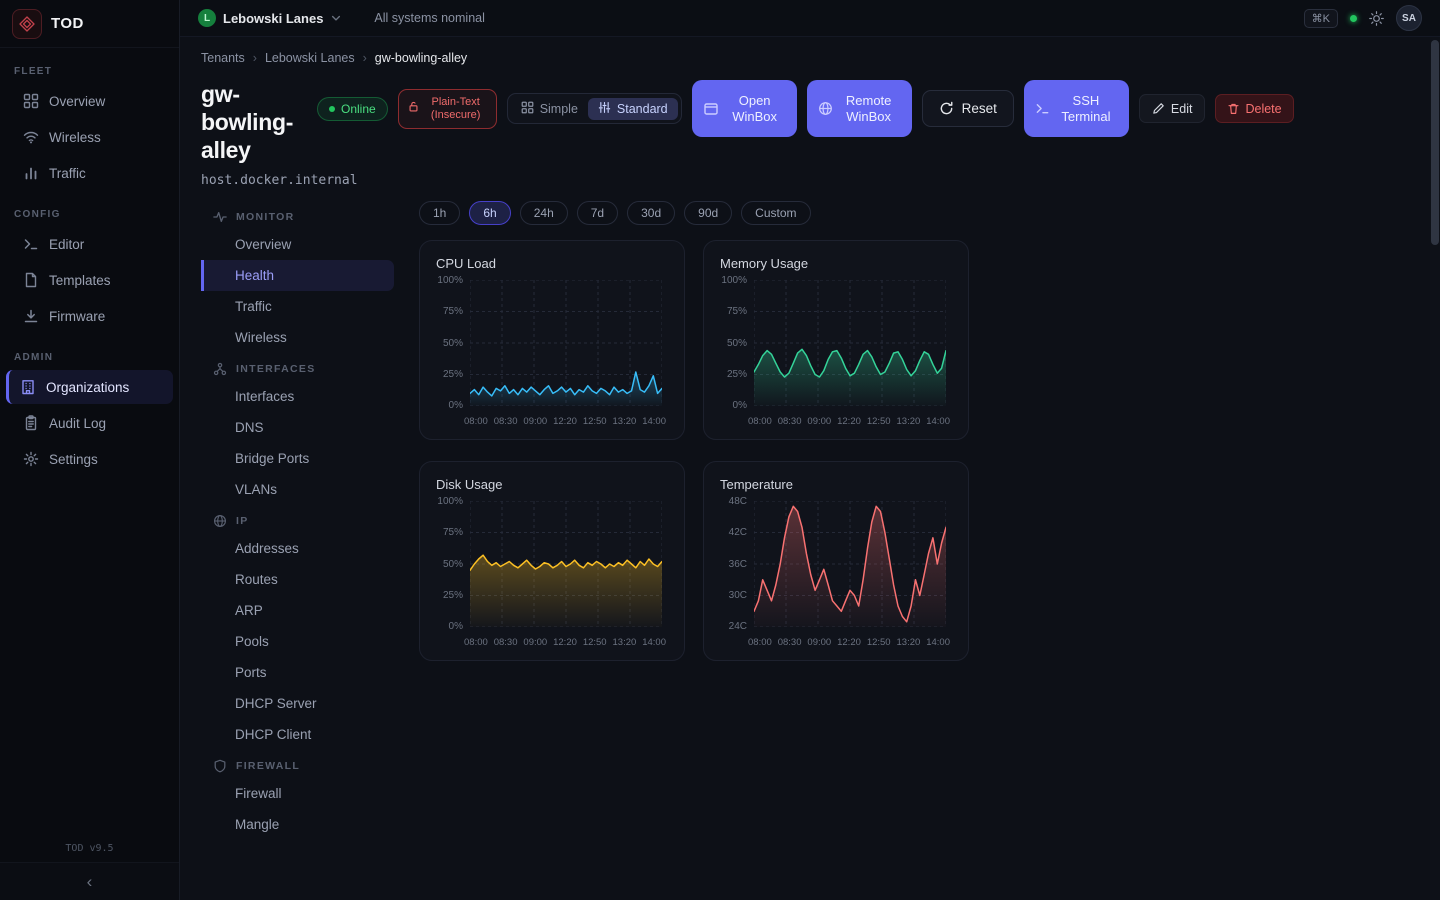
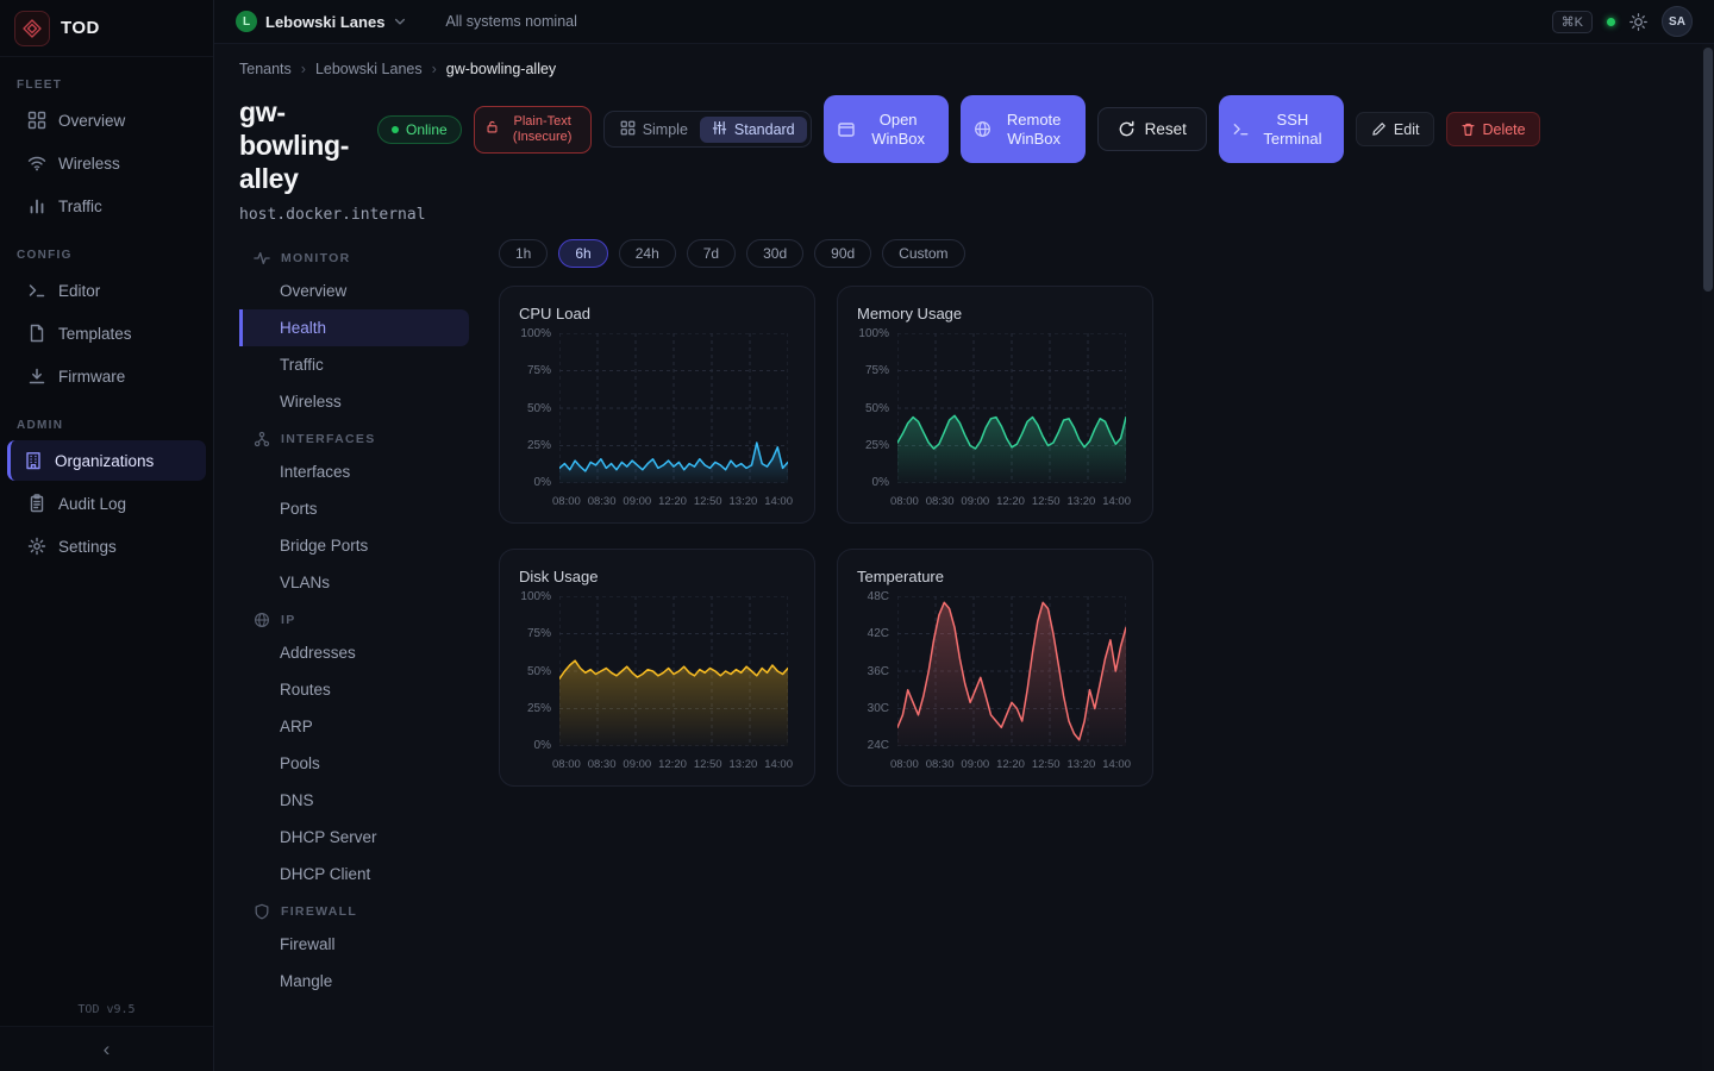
  TOD
  FLEET
  Overview
  Wireless
  Traffic
  CONFIG
  Editor
  Templates
  Firmware
  ADMIN
  Organizations
  Audit Log
  Settings
  TOD v9.5
  ‹
  L
  Lebowski Lanes
  All systems nominal
  ⌘K
  SA
  Tenants
  ›
  Lebowski Lanes
  ›
  gw-bowling-alley
  gw-bowling-alley
  Online
  Plain-Text (Insecure)
  Simple
  Standard
  Open WinBox
  Remote WinBox
  Reset
  SSH Terminal
  Edit
  Delete
  host.docker.internal
  MONITOR
  Overview
  Health
  Traffic
  Wireless
  INTERFACES
  Interfaces
- DNS
+ Ports
  Bridge Ports
  VLANs
  IP
  Addresses
  Routes
  ARP
  Pools
- Ports
+ DNS
  DHCP Server
  DHCP Client
  FIREWALL
  Firewall
  Mangle
  1h
  6h
  24h
  7d
  30d
  90d
  Custom
  CPU Load
  100%
  75%
  50%
  25%
  0%
  08:00
  08:30
  09:00
  12:20
  12:50
  13:20
  14:00
  Memory Usage
  100%
  75%
  50%
  25%
  0%
  08:00
  08:30
  09:00
  12:20
  12:50
  13:20
  14:00
  Disk Usage
  100%
  75%
  50%
  25%
  0%
  08:00
  08:30
  09:00
  12:20
  12:50
  13:20
  14:00
  Temperature
  48C
  42C
  36C
  30C
  24C
  08:00
  08:30
  09:00
  12:20
  12:50
  13:20
  14:00
